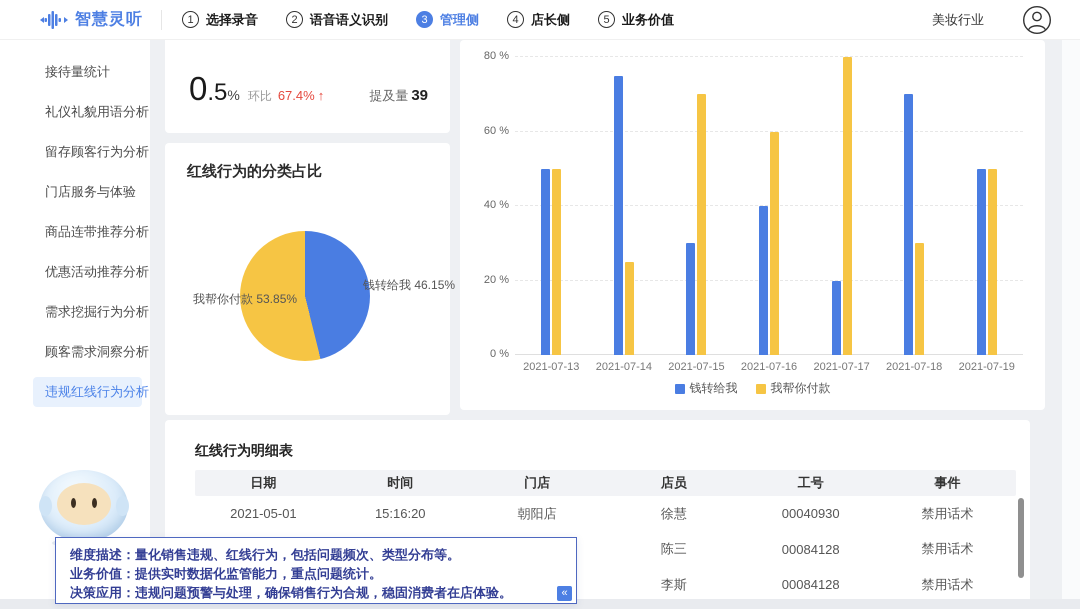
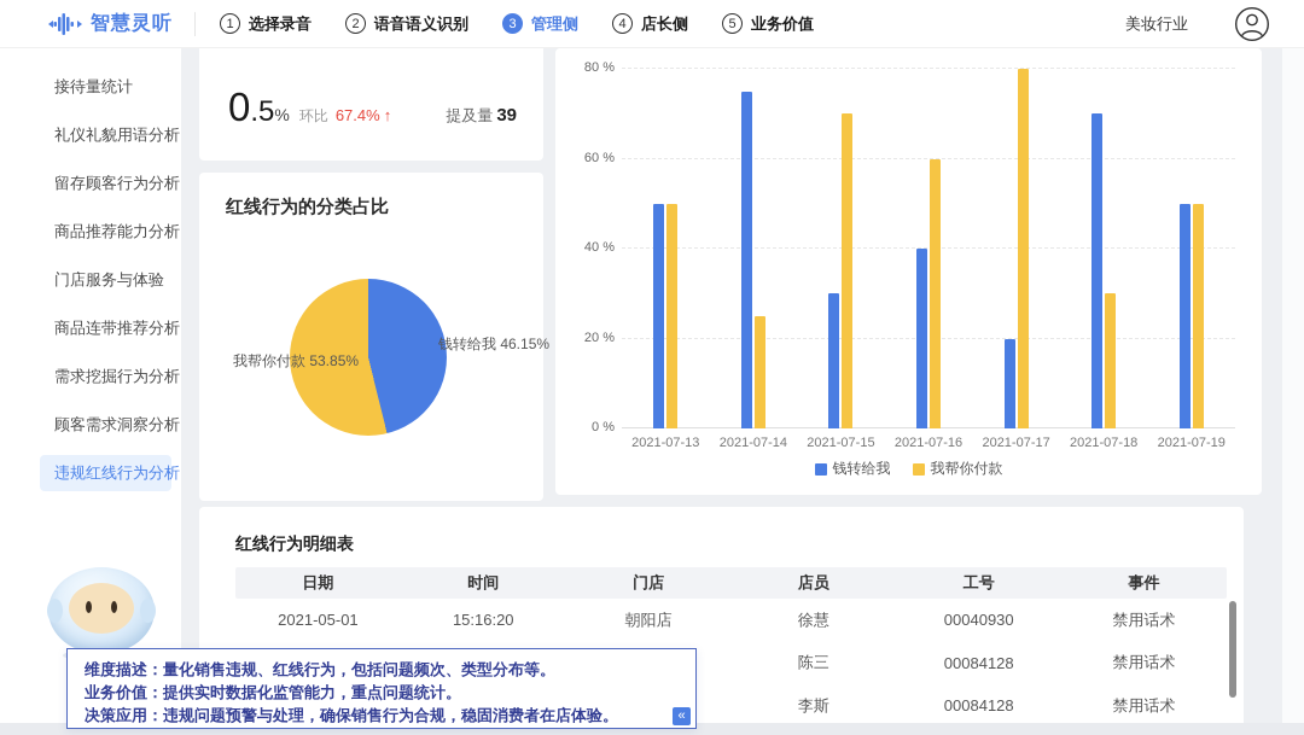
  智慧灵听
  1
  选择录音
  2
  语音语义识别
  3
  管理侧
  4
  店长侧
  5
  业务价值
  美妆行业
  接待量统计
  礼仪礼貌用语分析
  留存顾客行为分析
+ 商品推荐能力分析
  门店服务与体验
  商品连带推荐分析
- 优惠活动推荐分析
  需求挖掘行为分析
  顾客需求洞察分析
  违规红线行为分析
  0
  .5
  %
  环比
  67.4%
  ↑
  提及量 39
  红线行为的分类占比
  钱转给我 46.15%
  我帮你付款 53.85%
  0 %
  20 %
  40 %
  60 %
  80 %
  2021-07-13
  2021-07-14
  2021-07-15
  2021-07-16
  2021-07-17
  2021-07-18
  2021-07-19
  钱转给我
  我帮你付款
  红线行为明细表
  日期
  时间
  门店
  店员
  工号
  事件
  2021-05-01
  15:16:20
  朝阳店
  徐慧
  00040930
  禁用话术
  陈三
  00084128
  禁用话术
  李斯
  00084128
  禁用话术
  维度描述：量化销售违规、红线行为，包括问题频次、类型分布等。
  业务价值：提供实时数据化监管能力，重点问题统计。
  决策应用：违规问题预警与处理，确保销售行为合规，稳固消费者在店体验。
  «
